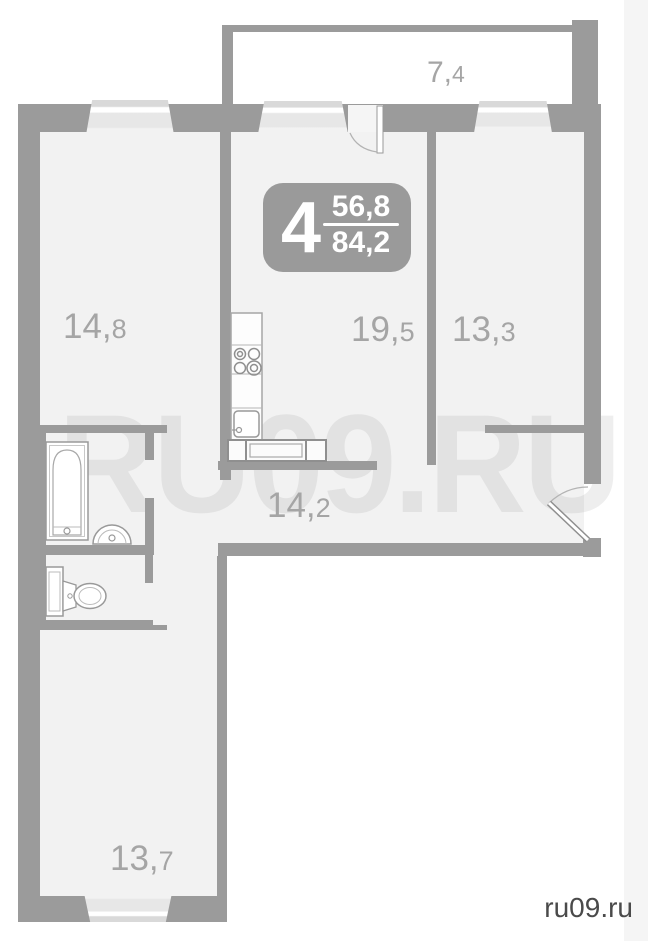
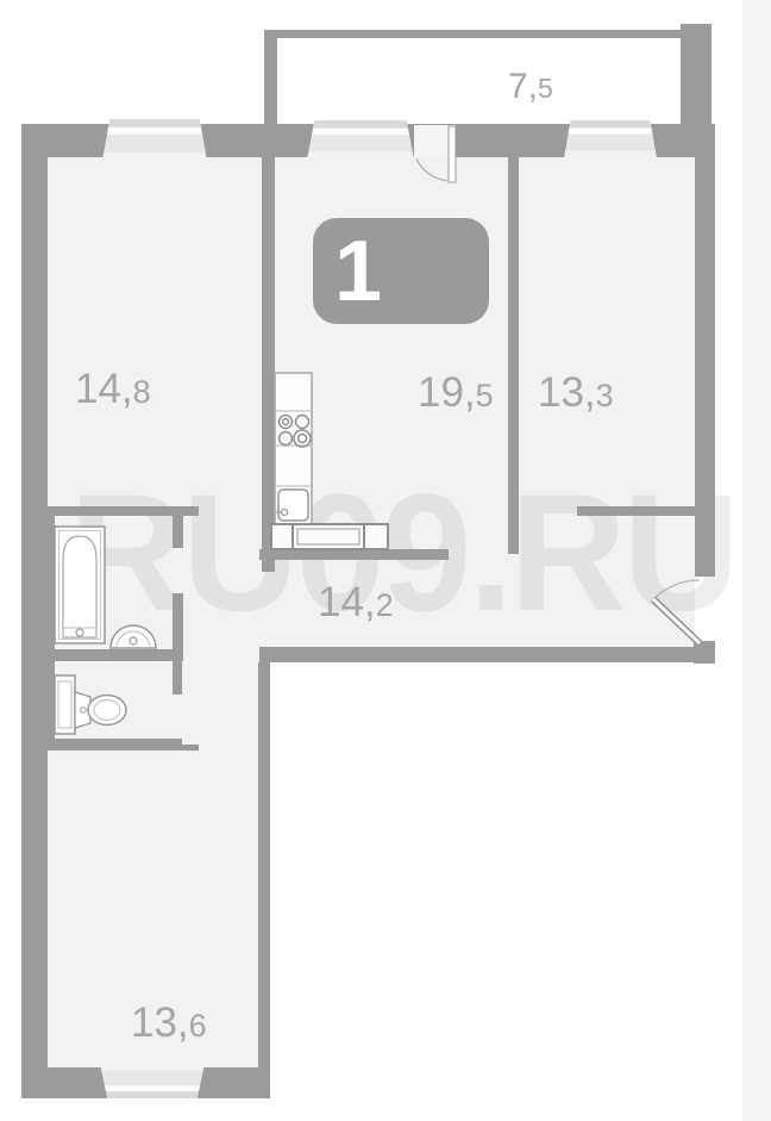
  RU.RU
- 7,4
+ 7,5
  14,8
  19,5
  13,3
  14,2
- 13,7
+ 13,6
- 4
+ 1
- 56,8
- 84,2
- ru09.ru
